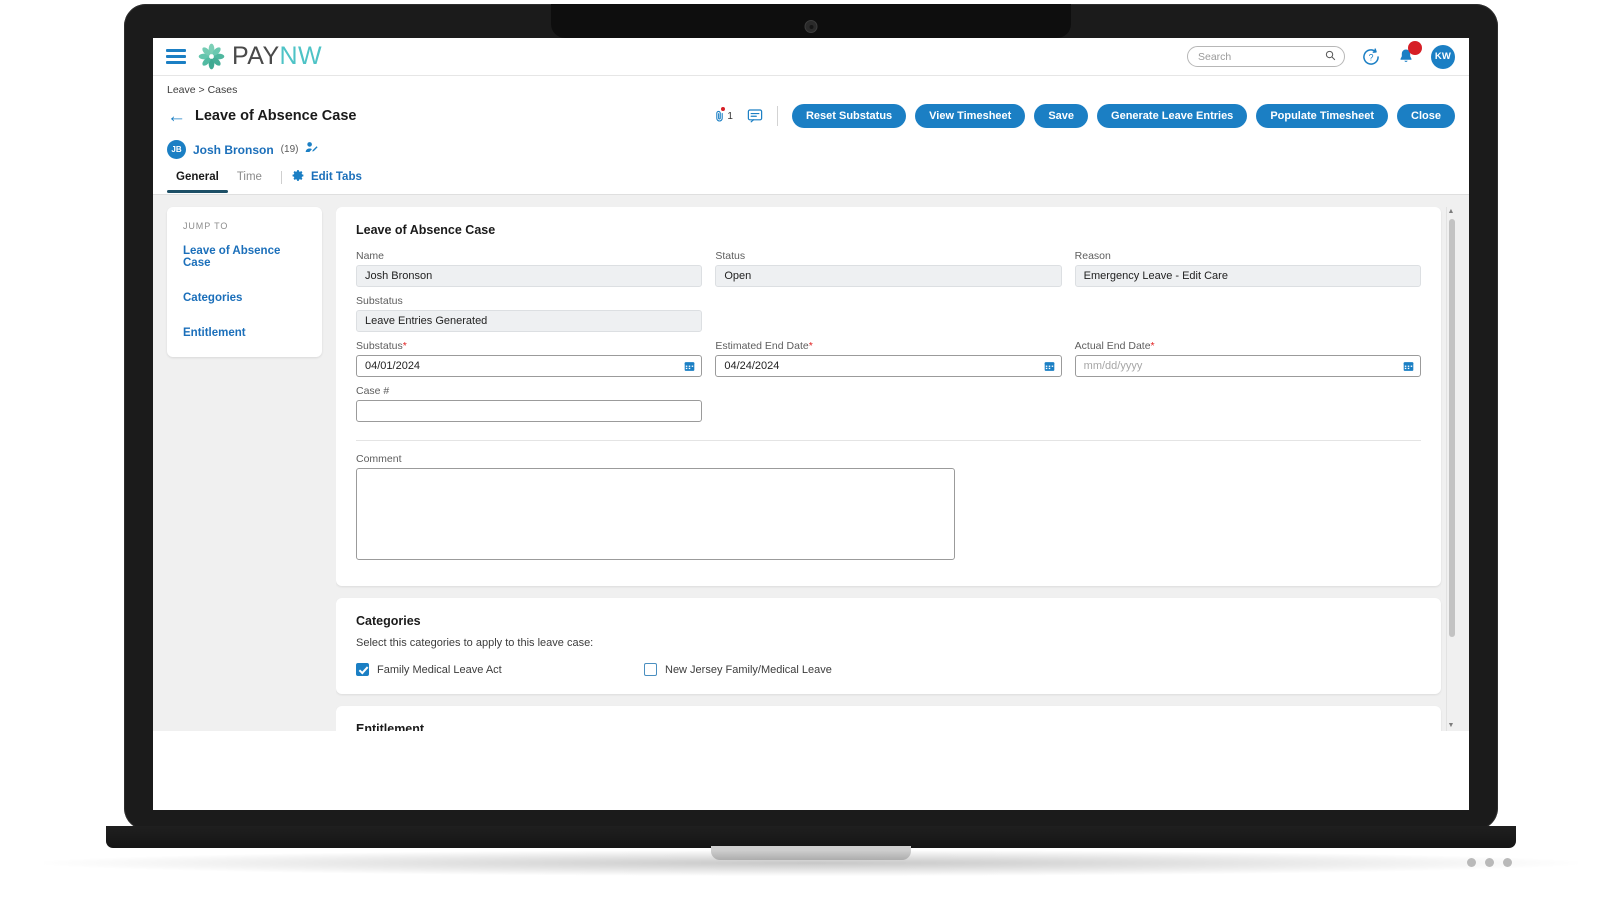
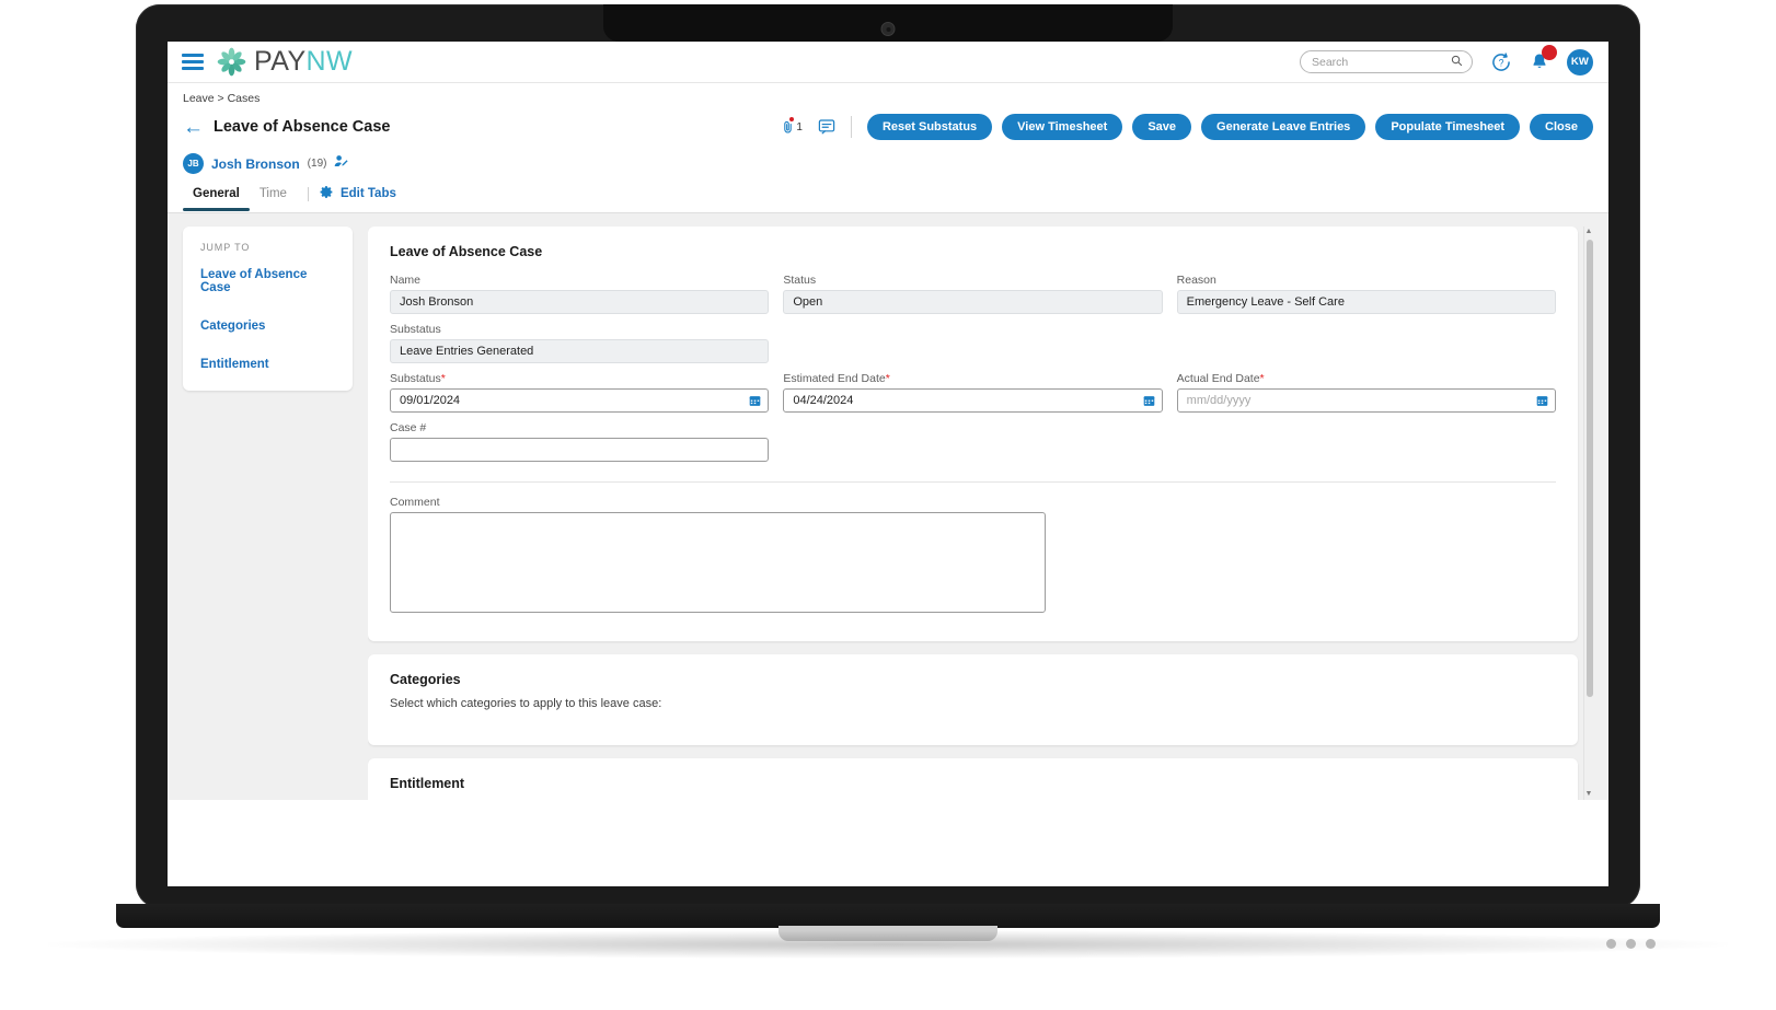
  PAYNW
  Search
  ?
  KW
  Leave > Cases
  ←
  Leave of Absence Case
  1
  Reset Substatus
  View Timesheet
  Save
  Generate Leave Entries
  Populate Timesheet
  Close
  JB
  Josh Bronson
  (19)
  General
  Time
  Edit Tabs
  JUMP TO
  Leave of Absence Case
  Categories
  Entitlement
  Leave of Absence Case
  Name
  Josh Bronson
  Status
  Open
  Reason
- Emergency Leave - Edit Care
+ Emergency Leave - Self Care
  Substatus
  Leave Entries Generated
  Substatus*
- 04/01/2024
+ 09/01/2024
  Estimated End Date*
  04/24/2024
  Actual End Date*
  mm/dd/yyyy
  Case #
  Comment
  Categories
- Select this categories to apply to this leave case:
+ Select which categories to apply to this leave case:
- Family Medical Leave Act
- New Jersey Family/Medical Leave
  Entitlement
